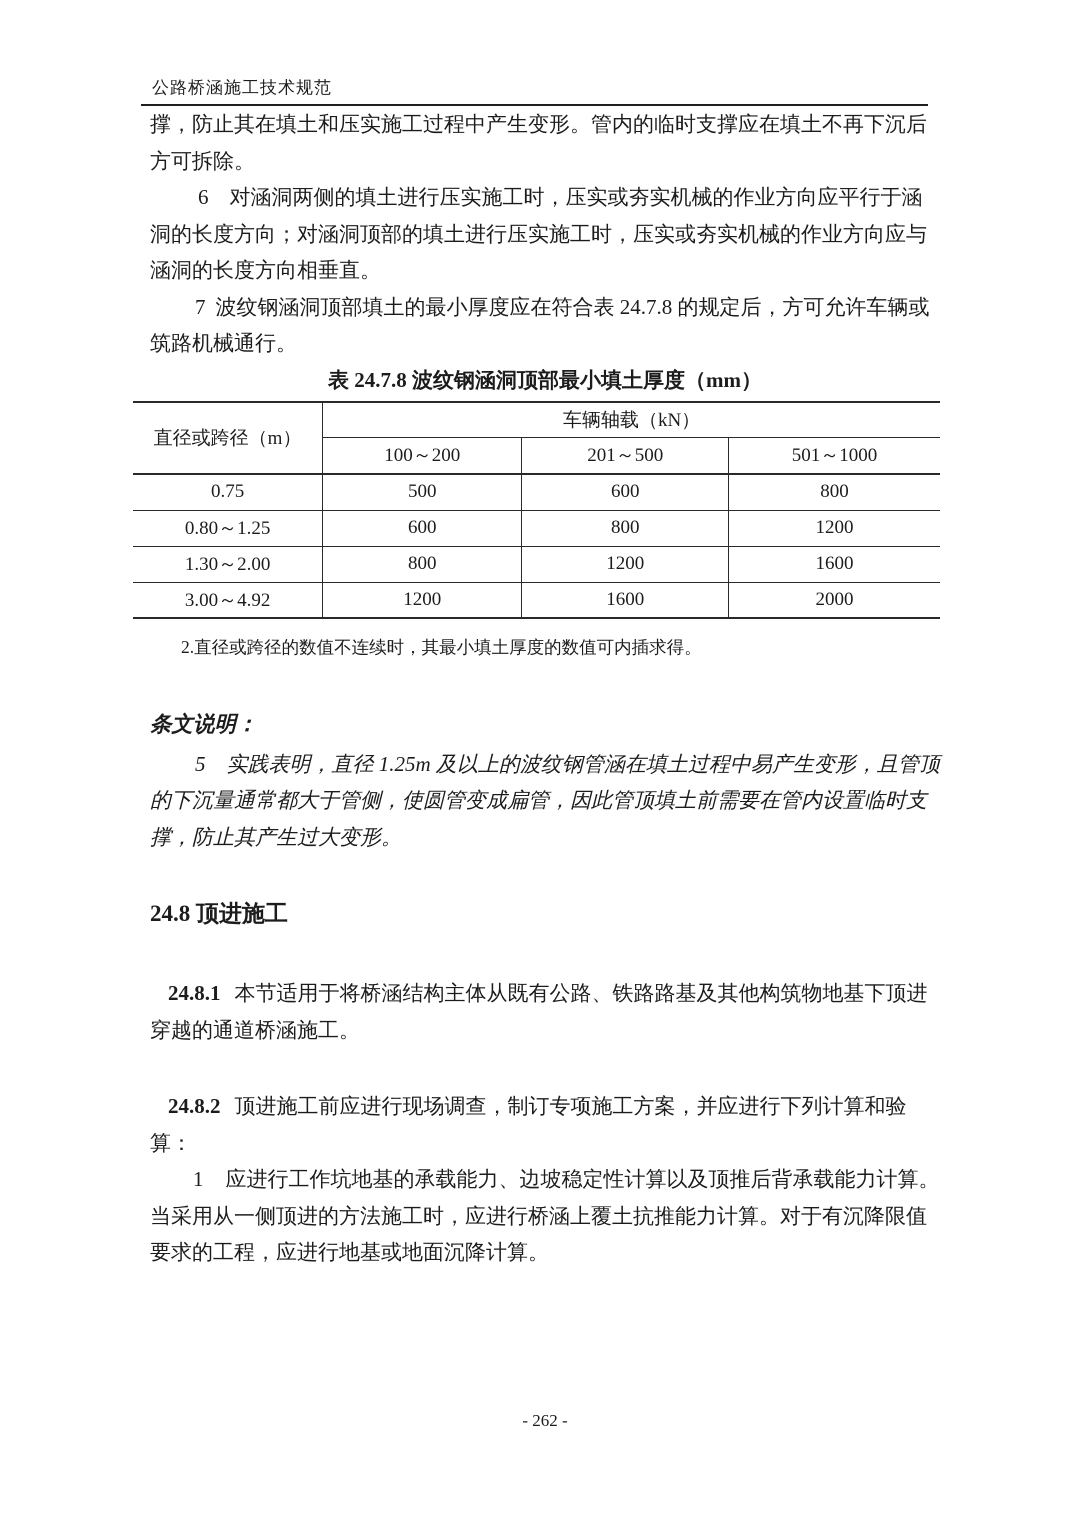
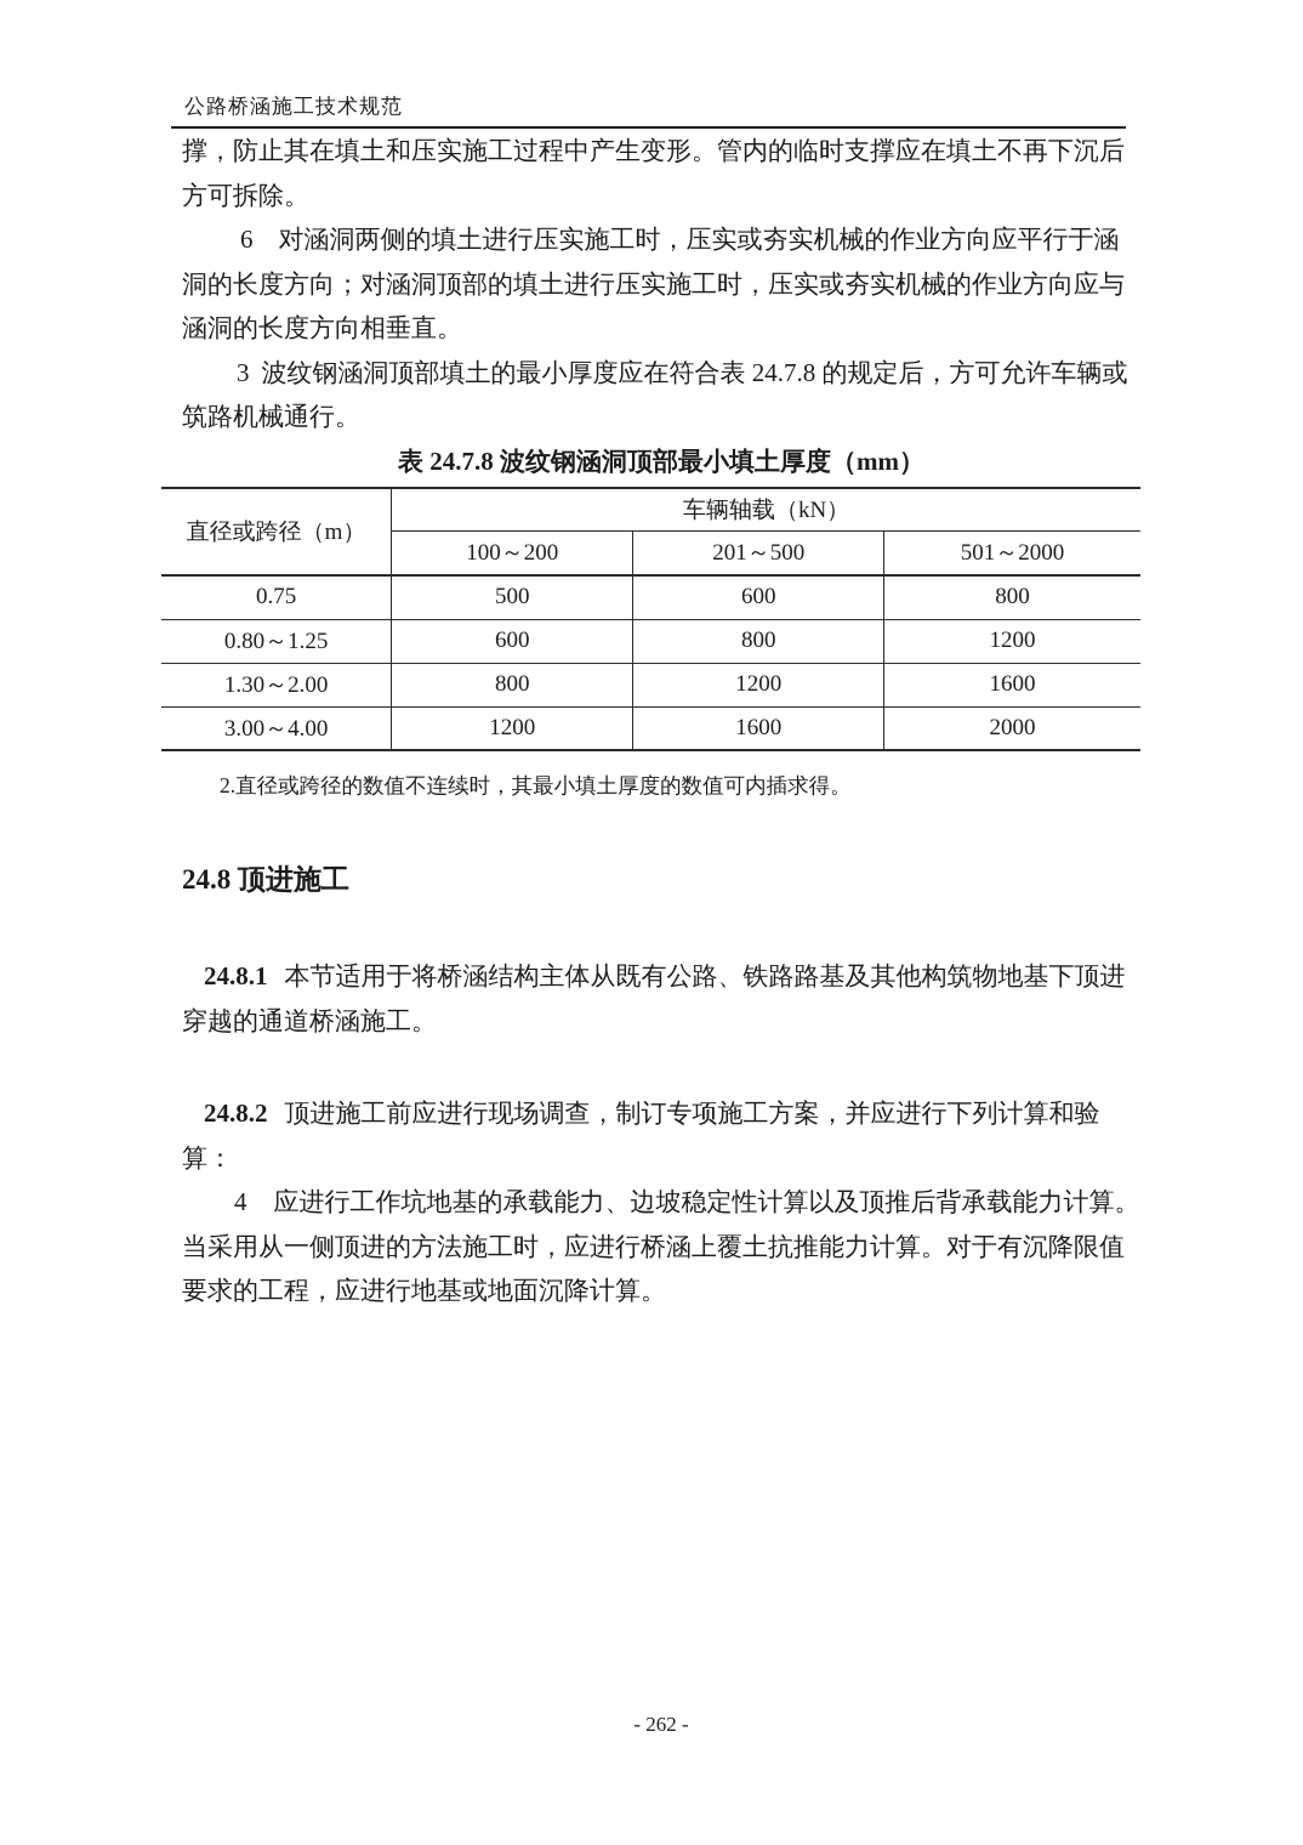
  公路桥涵施工技术规范
  撑，防止其在填土和压实施工过程中产生变形。管内的临时支撑应在填土不再下沉后方可拆除。
  6 对涵洞两侧的填土进行压实施工时，压实或夯实机械的作业方向应平行于涵洞的长度方向；对涵洞顶部的填土进行压实施工时，压实或夯实机械的作业方向应与涵洞的长度方向相垂直。
- 7 波纹钢涵洞顶部填土的最小厚度应在符合表 24.7.8 的规定后，方可允许车辆或筑路机械通行。
+ 3 波纹钢涵洞顶部填土的最小厚度应在符合表 24.7.8 的规定后，方可允许车辆或筑路机械通行。
  表 24.7.8 波纹钢涵洞顶部最小填土厚度（mm）
  直径或跨径（m）	车辆轴载（kN）
- 100～200	201～500	501～1000
+ 100～200	201～500	501～2000
  0.75	500	600	800
  0.80～1.25	600	800	1200
  1.30～2.00	800	1200	1600
- 3.00～4.92	1200	1600	2000
+ 3.00～4.00	1200	1600	2000
  2.直径或跨径的数值不连续时，其最小填土厚度的数值可内插求得。
- 条文说明：
- 5 实践表明，直径 1.25m 及以上的波纹钢管涵在填土过程中易产生变形，且管顶的下沉量通常都大于管侧，使圆管变成扁管，因此管顶填土前需要在管内设置临时支撑，防止其产生过大变形。
  24.8 顶进施工
  24.8.1 本节适用于将桥涵结构主体从既有公路、铁路路基及其他构筑物地基下顶进穿越的通道桥涵施工。
  24.8.2 顶进施工前应进行现场调查，制订专项施工方案，并应进行下列计算和验算：
- 1 应进行工作坑地基的承载能力、边坡稳定性计算以及顶推后背承载能力计算。当采用从一侧顶进的方法施工时，应进行桥涵上覆土抗推能力计算。对于有沉降限值要求的工程，应进行地基或地面沉降计算。
+ 4 应进行工作坑地基的承载能力、边坡稳定性计算以及顶推后背承载能力计算。当采用从一侧顶进的方法施工时，应进行桥涵上覆土抗推能力计算。对于有沉降限值要求的工程，应进行地基或地面沉降计算。
  - 262 -
